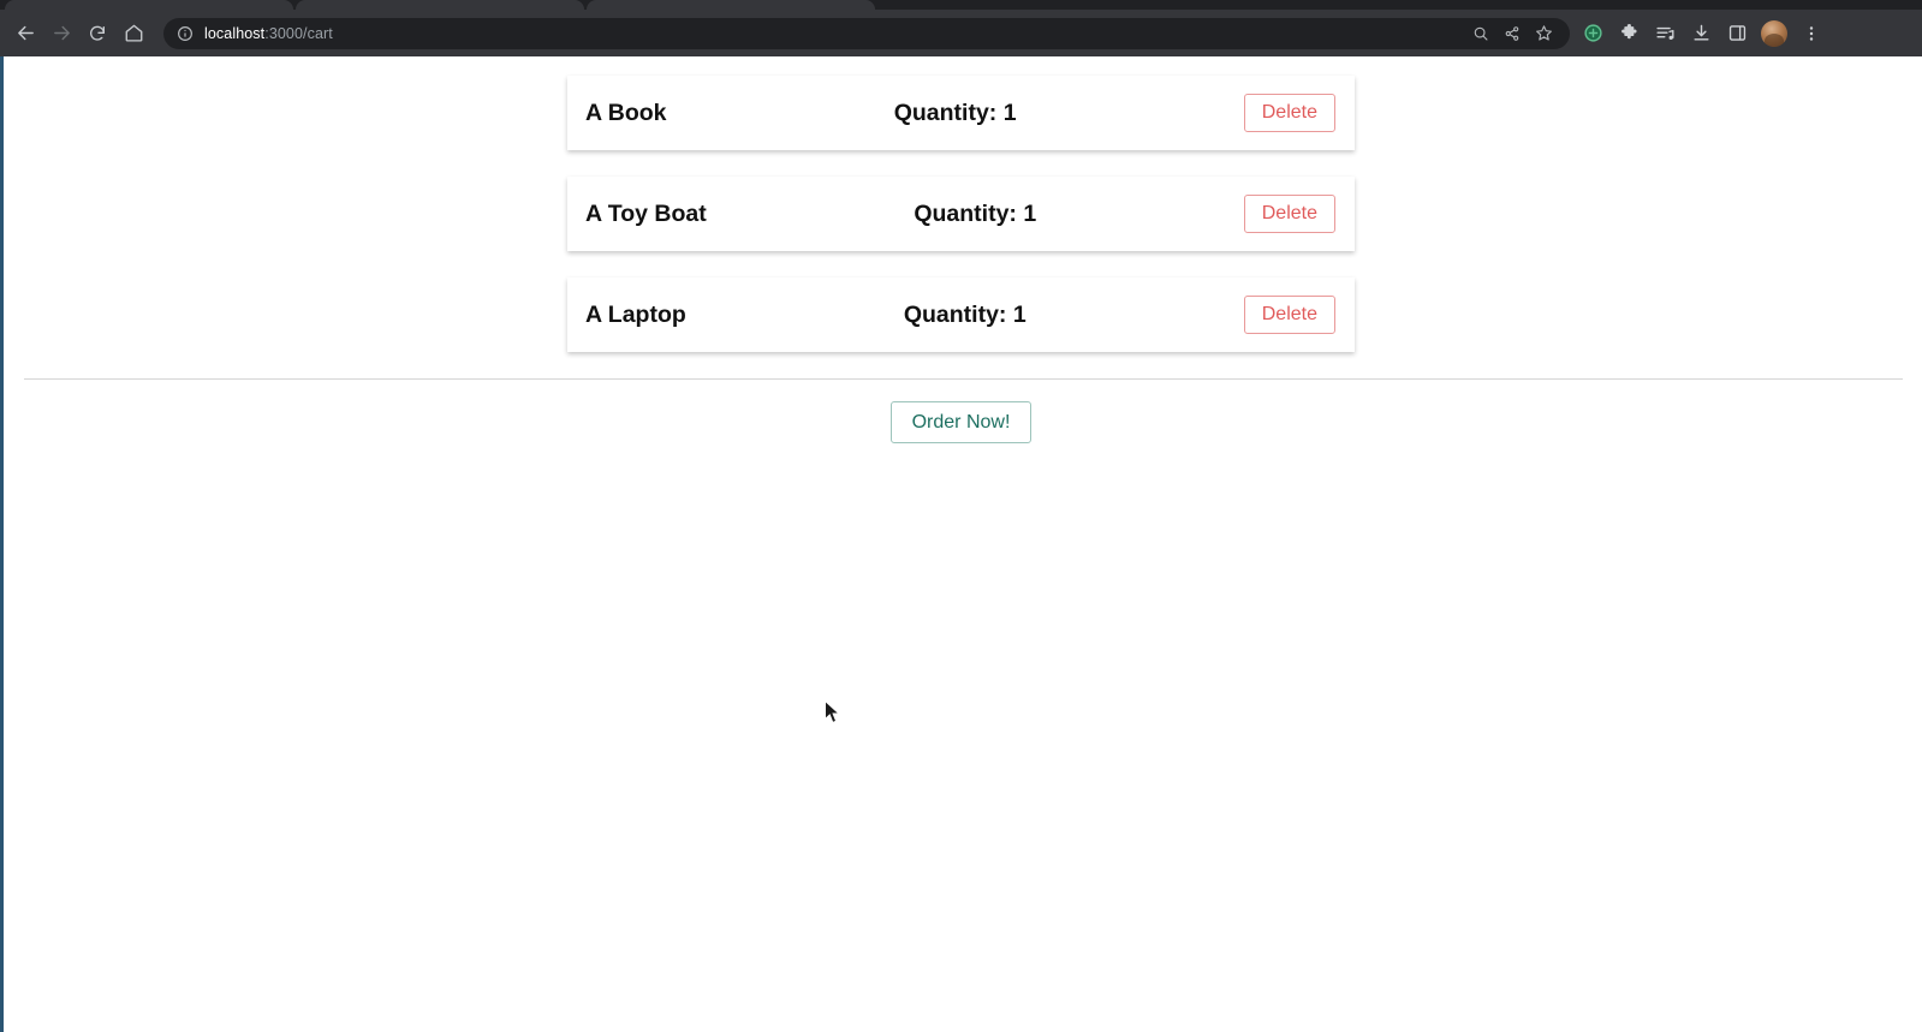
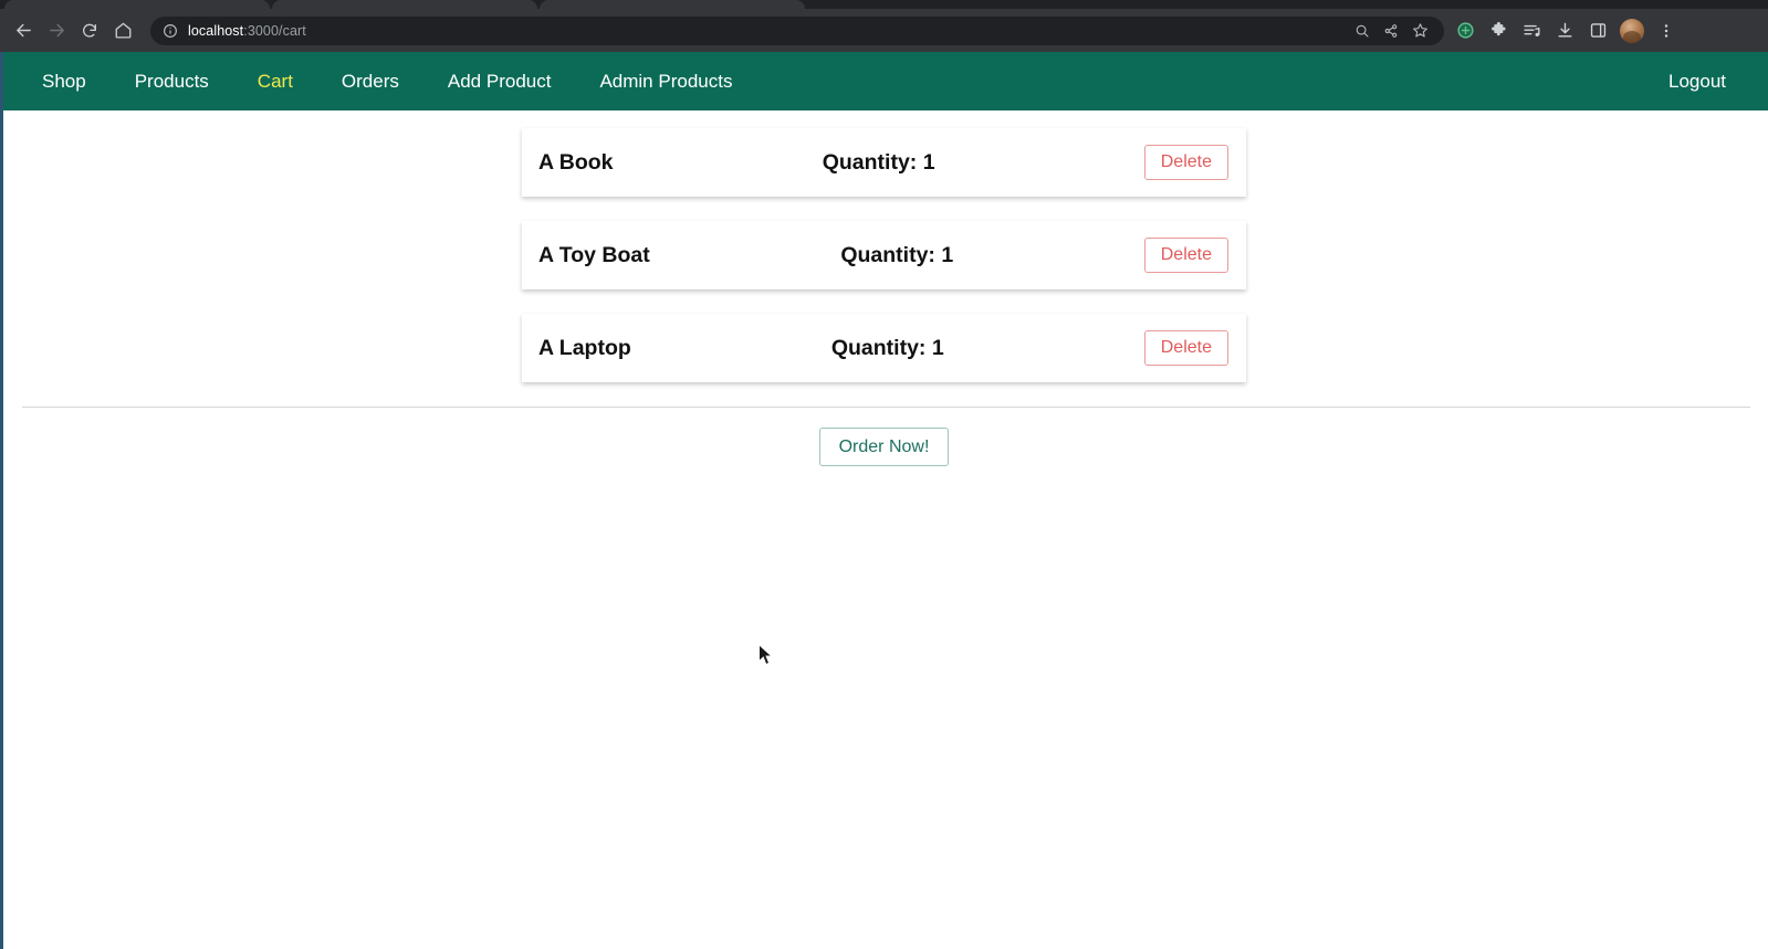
  localhost:3000/cart
+ Shop
+ Products
+ Cart
+ Orders
+ Add Product
+ Admin Products
+ Logout
  A Book
  Quantity: 1
  Delete
  A Toy Boat
  Quantity: 1
  Delete
  A Laptop
  Quantity: 1
  Delete
  Order Now!
